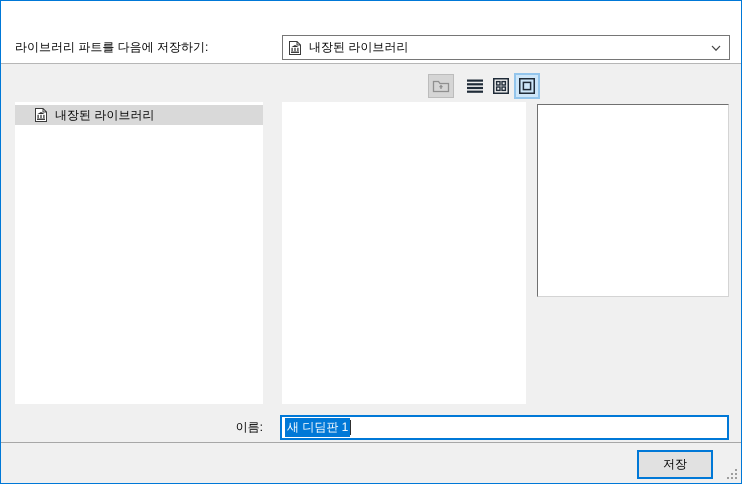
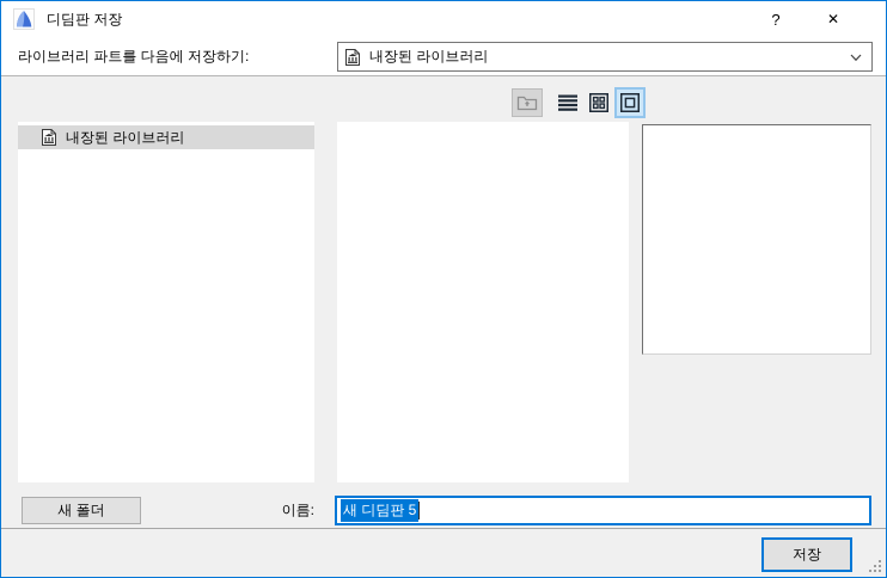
+ 디딤판 저장
+ ?
+ ✕
  라이브러리 파트를 다음에 저장하기:
  내장된 라이브러리
  내장된 라이브러리
+ 새 폴더
  이름:
- 새 디딤판 1
+ 새 디딤판 5
  저장
